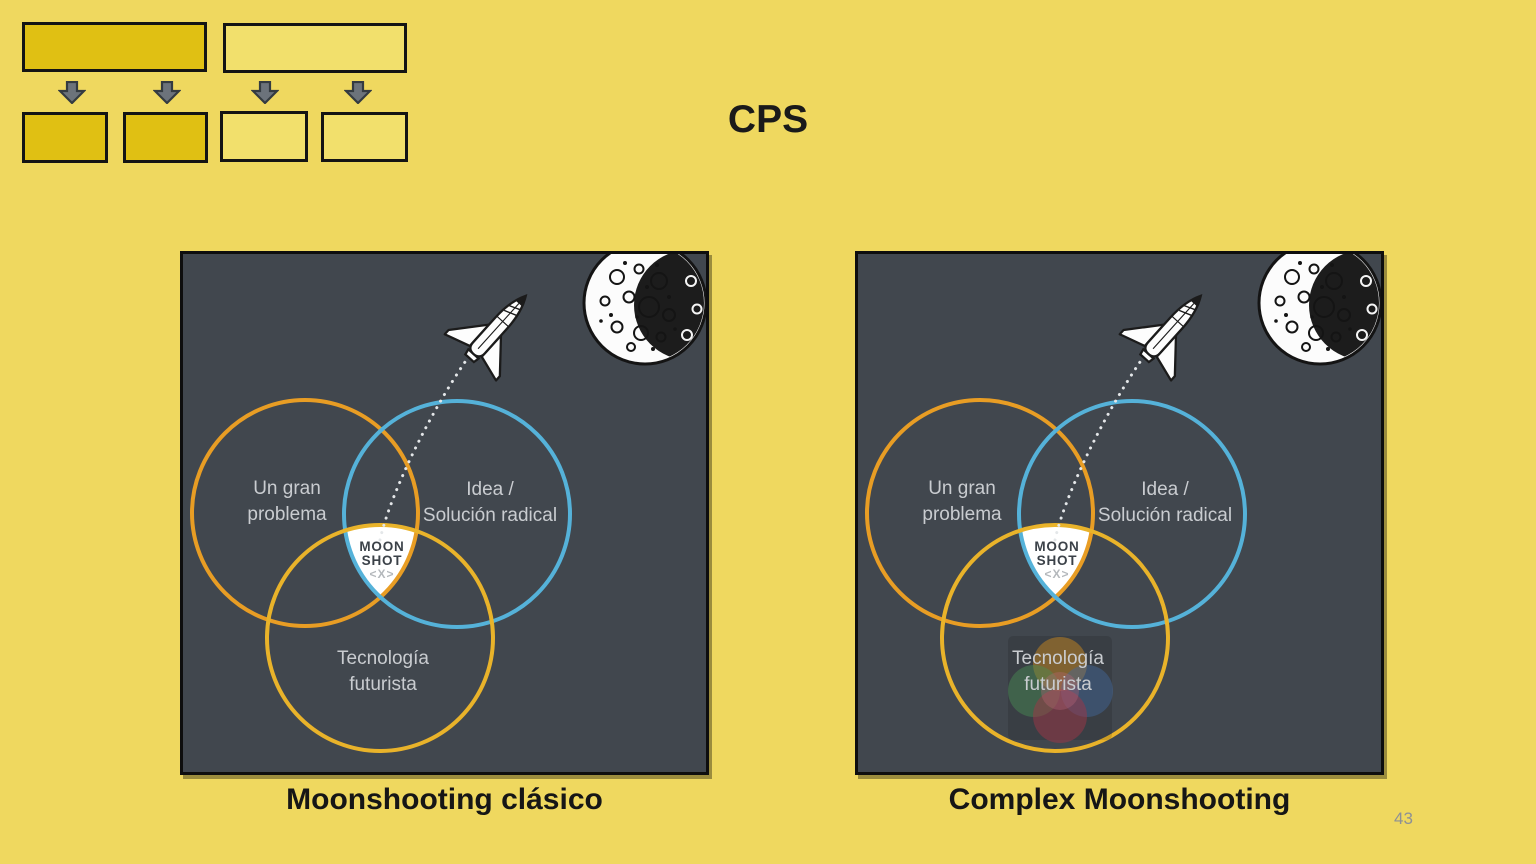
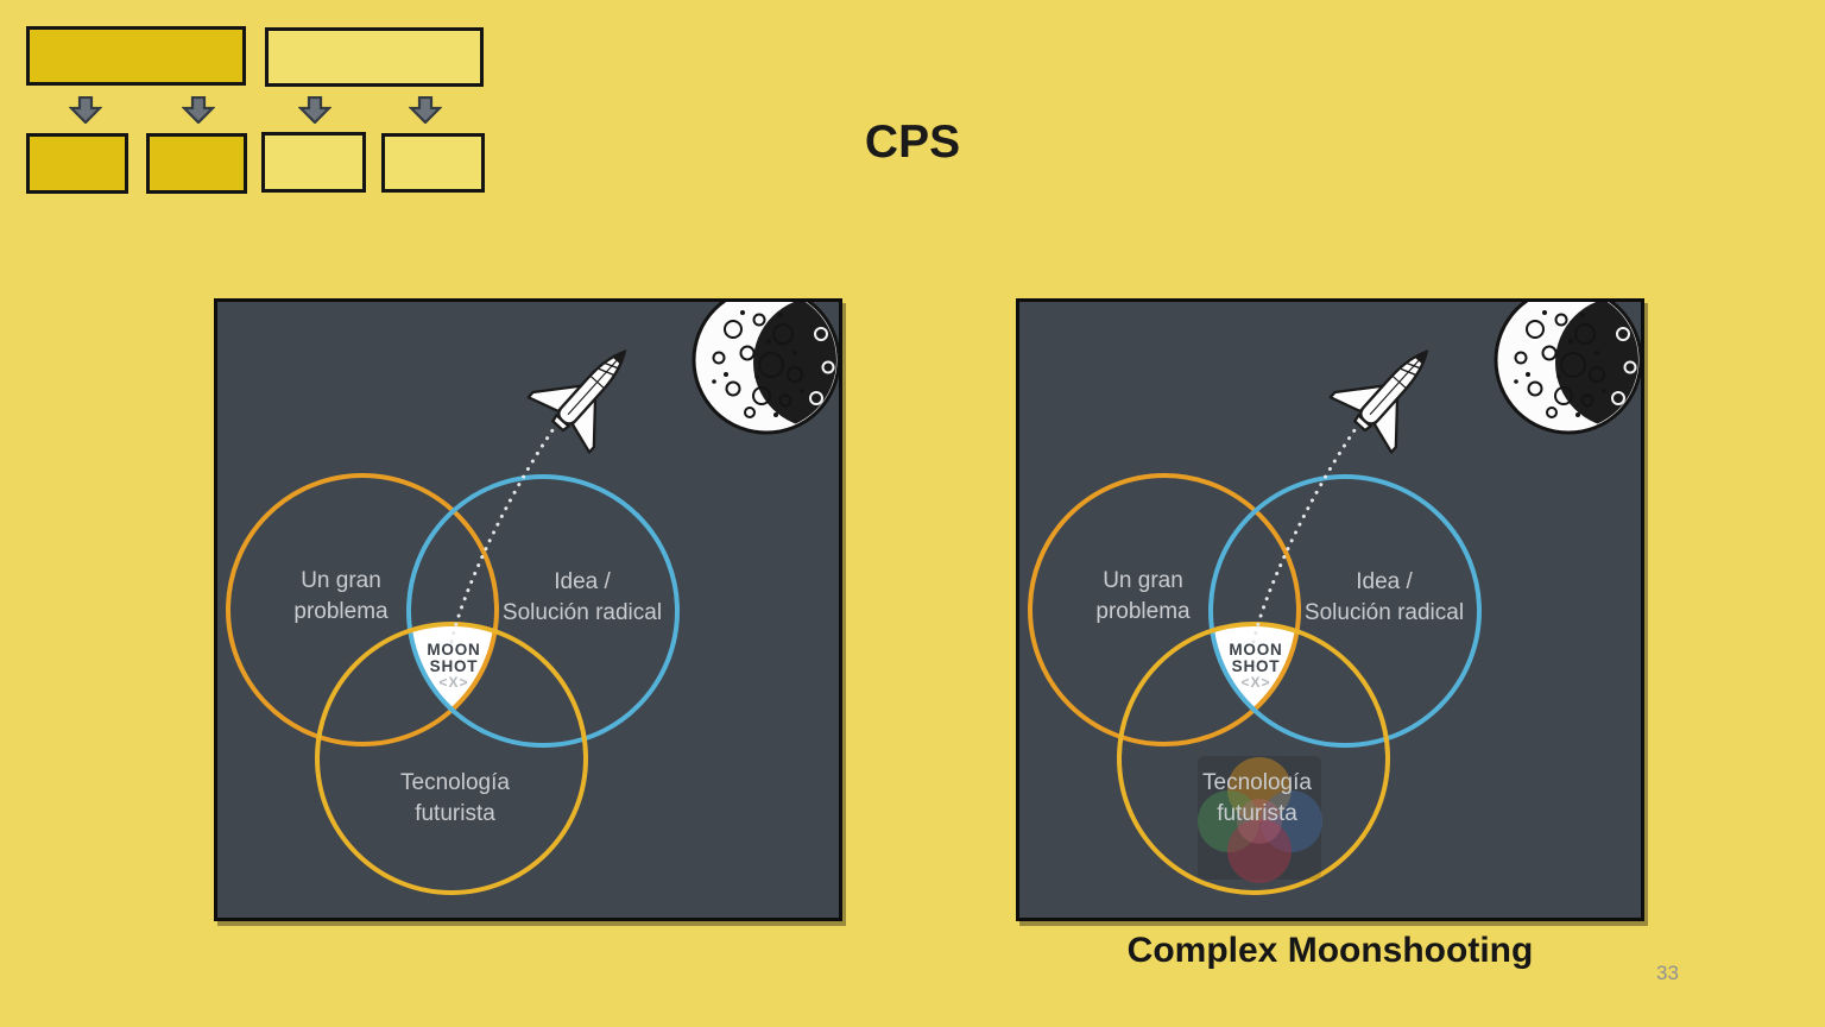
  CPS
  Un gran
  problema
  Idea /
  Solución radical
  Tecnología
  futurista
  MOON
  SHOT
  <X>
  Un gran
  problema
  Idea /
  Solución radical
  Tecnología
  futurista
  MOON
  SHOT
  <X>
- Moonshooting clásico
  Complex Moonshooting
- 43
+ 33
